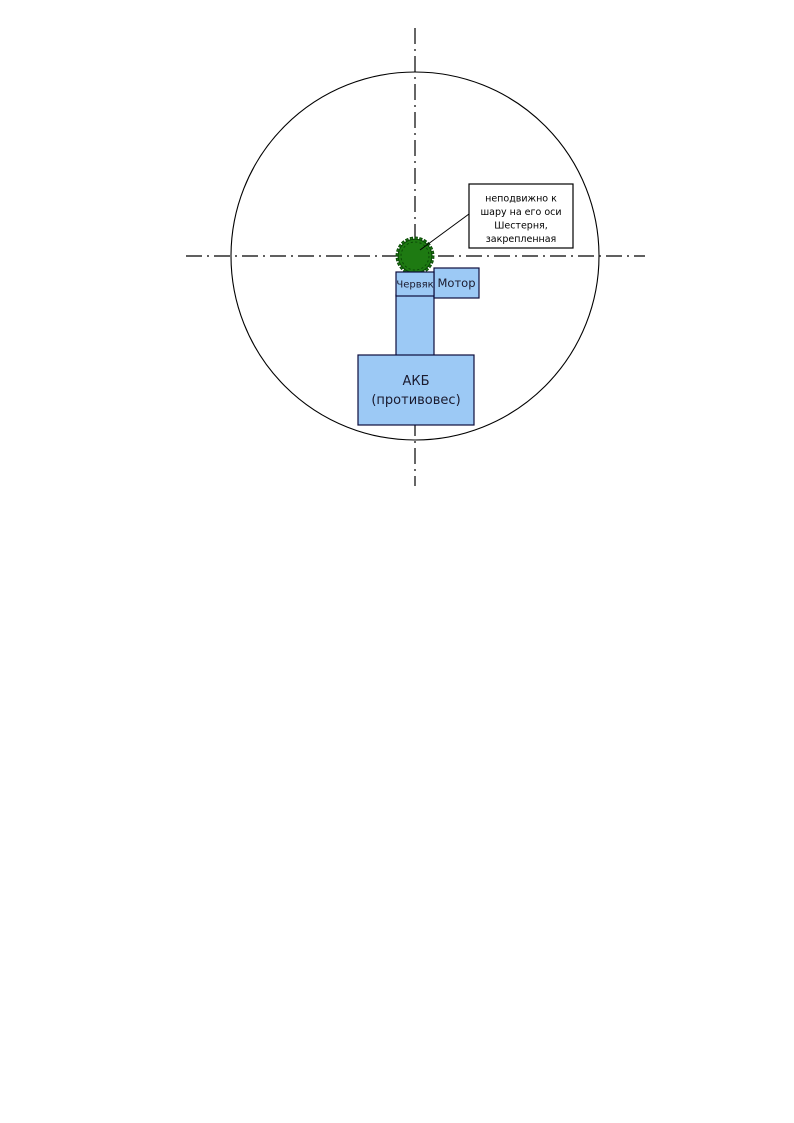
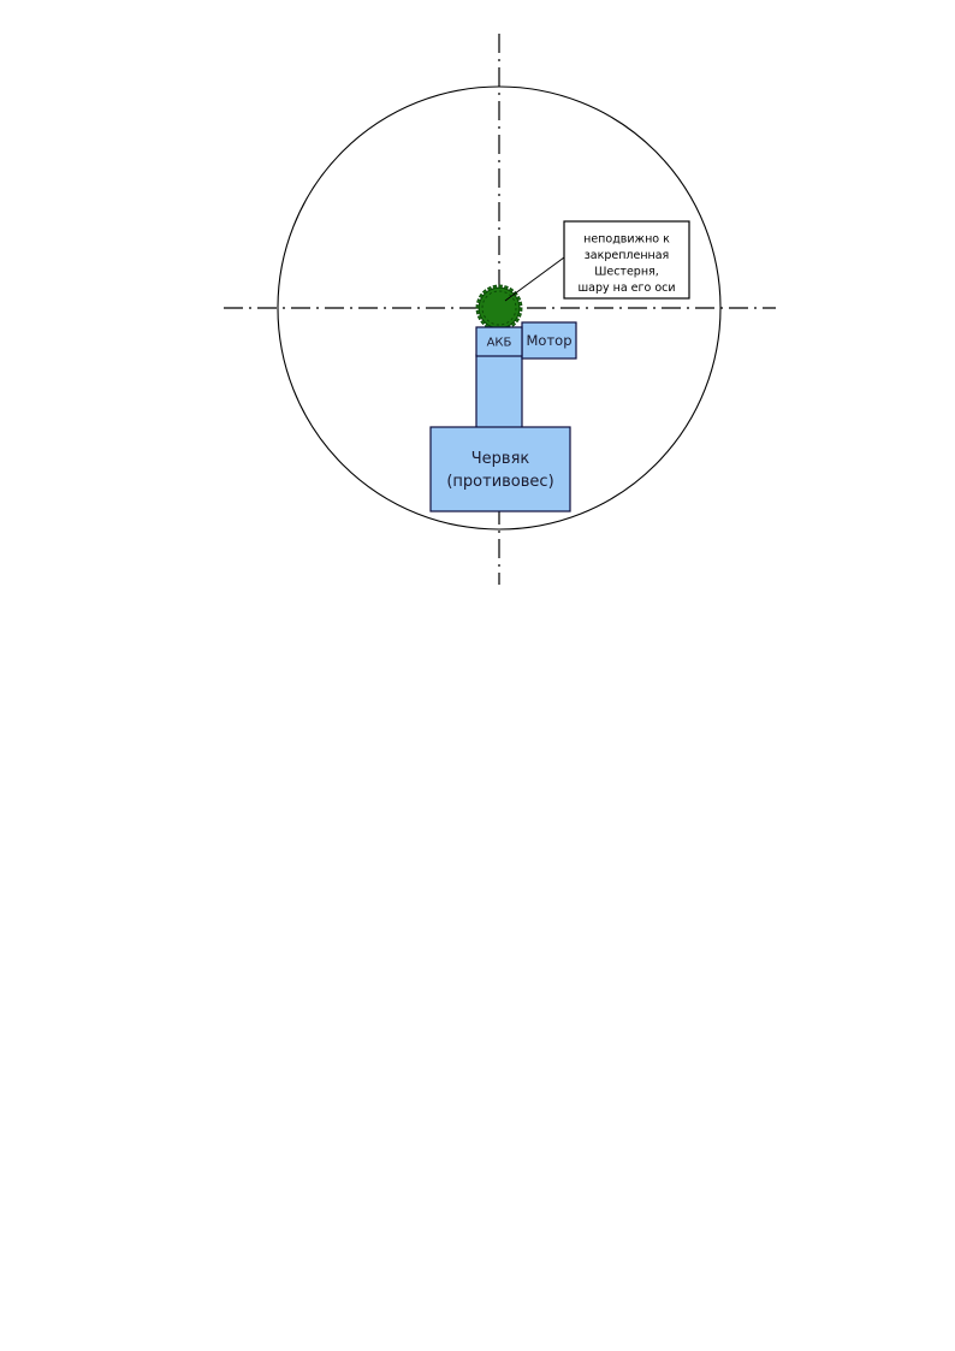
- Червяк
+ АКБ
  Мотор
- АКБ
+ Червяк
  (противовес)
  неподвижно к
- шару на его оси
+ закрепленная
  Шестерня,
- закрепленная
+ шару на его оси
